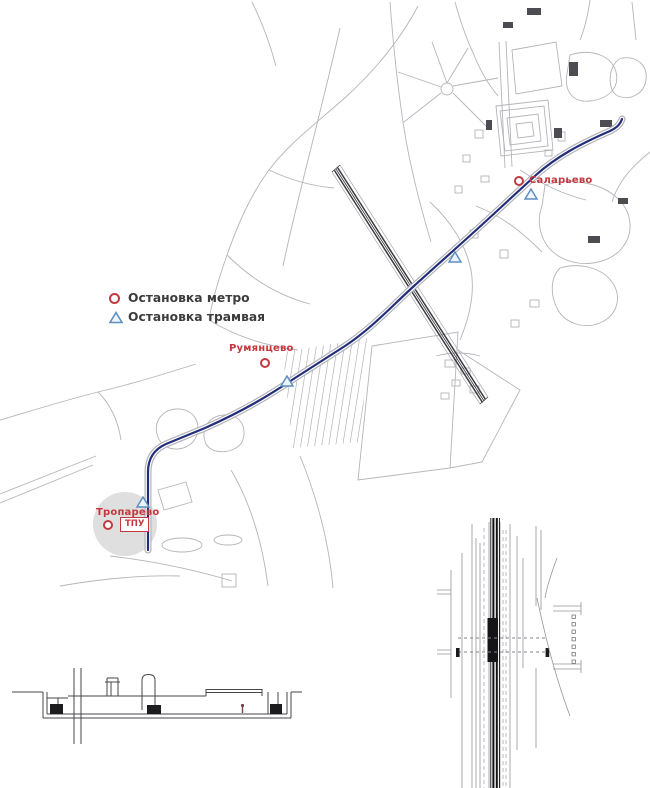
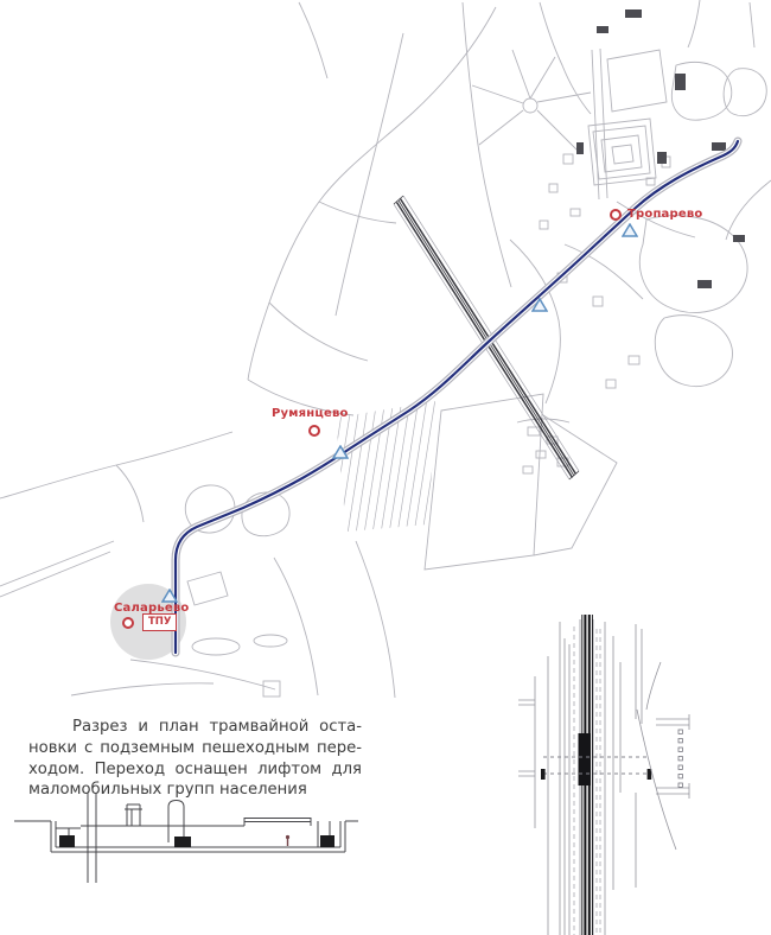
- Остановка метро
- Остановка трамвая
- Саларьево
+ Тропарево
  Румянцево
- Тропарево
+ Саларьево
  ТПУ
+ Разрез и план трамвайной оста­новки с подземным пешеходным пере­ходом. Переход оснащен лифтом для маломобильных групп населения
